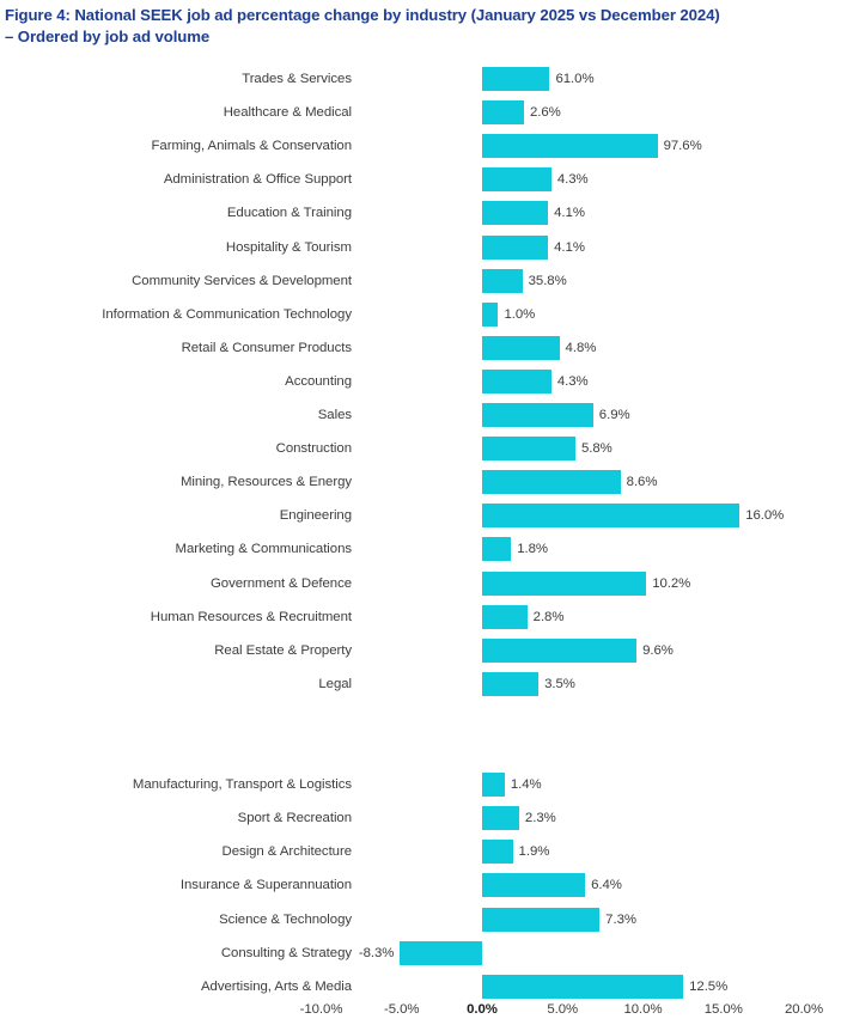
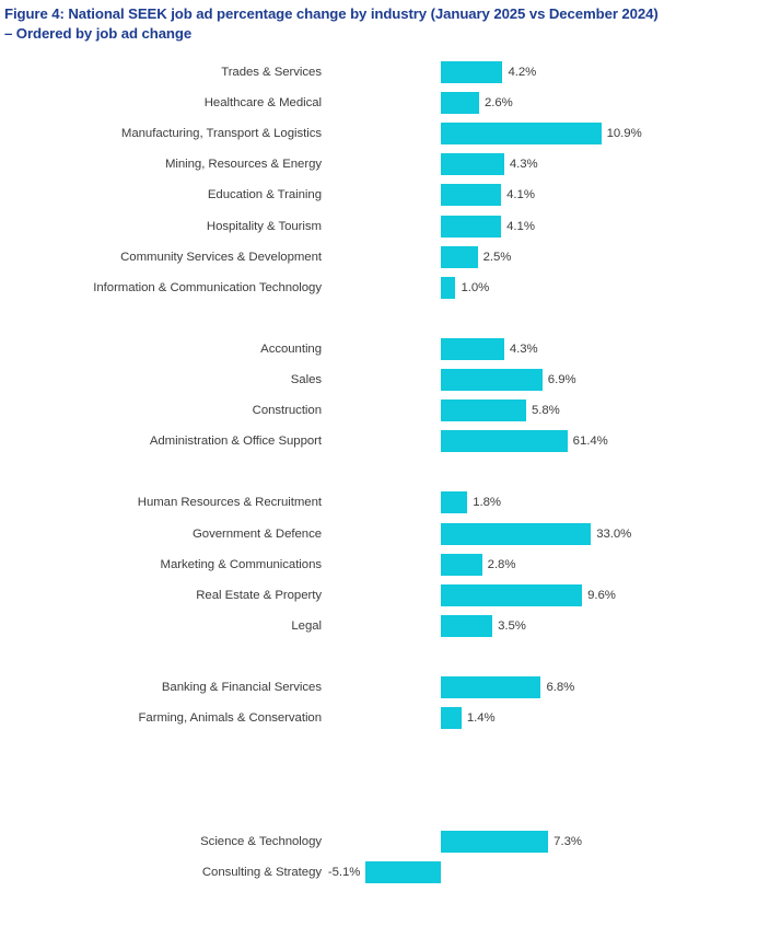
  Figure 4: National SEEK job ad percentage change by industry (January 2025 vs December 2024)
- – Ordered by job ad volume
+ – Ordered by job ad change
  Trades & Services
- 61.0%
+ 4.2%
  Healthcare & Medical
  2.6%
- Farming, Animals & Conservation
+ Manufacturing, Transport & Logistics
- 97.6%
+ 10.9%
- Administration & Office Support
+ Mining, Resources & Energy
  4.3%
  Education & Training
  4.1%
  Hospitality & Tourism
  4.1%
  Community Services & Development
- 35.8%
+ 2.5%
  Information & Communication Technology
  1.0%
- Retail & Consumer Products
- 4.8%
  Accounting
  4.3%
  Sales
  6.9%
  Construction
  5.8%
- Mining, Resources & Energy
+ Administration & Office Support
- 8.6%
+ 61.4%
- Engineering
- 16.0%
- Marketing & Communications
+ Human Resources & Recruitment
  1.8%
  Government & Defence
- 10.2%
+ 33.0%
- Human Resources & Recruitment
+ Marketing & Communications
  2.8%
  Real Estate & Property
  9.6%
  Legal
  3.5%
+ Banking & Financial Services
+ 6.8%
- Manufacturing, Transport & Logistics
+ Farming, Animals & Conservation
  1.4%
- Sport & Recreation
- 2.3%
- Design & Architecture
- 1.9%
- Insurance & Superannuation
- 6.4%
  Science & Technology
  7.3%
  Consulting & Strategy
- -8.3%
+ -5.1%
- Advertising, Arts & Media
- 12.5%
- -10.0%
- -5.0%
- 0.0%
- 5.0%
- 10.0%
- 15.0%
- 20.0%
